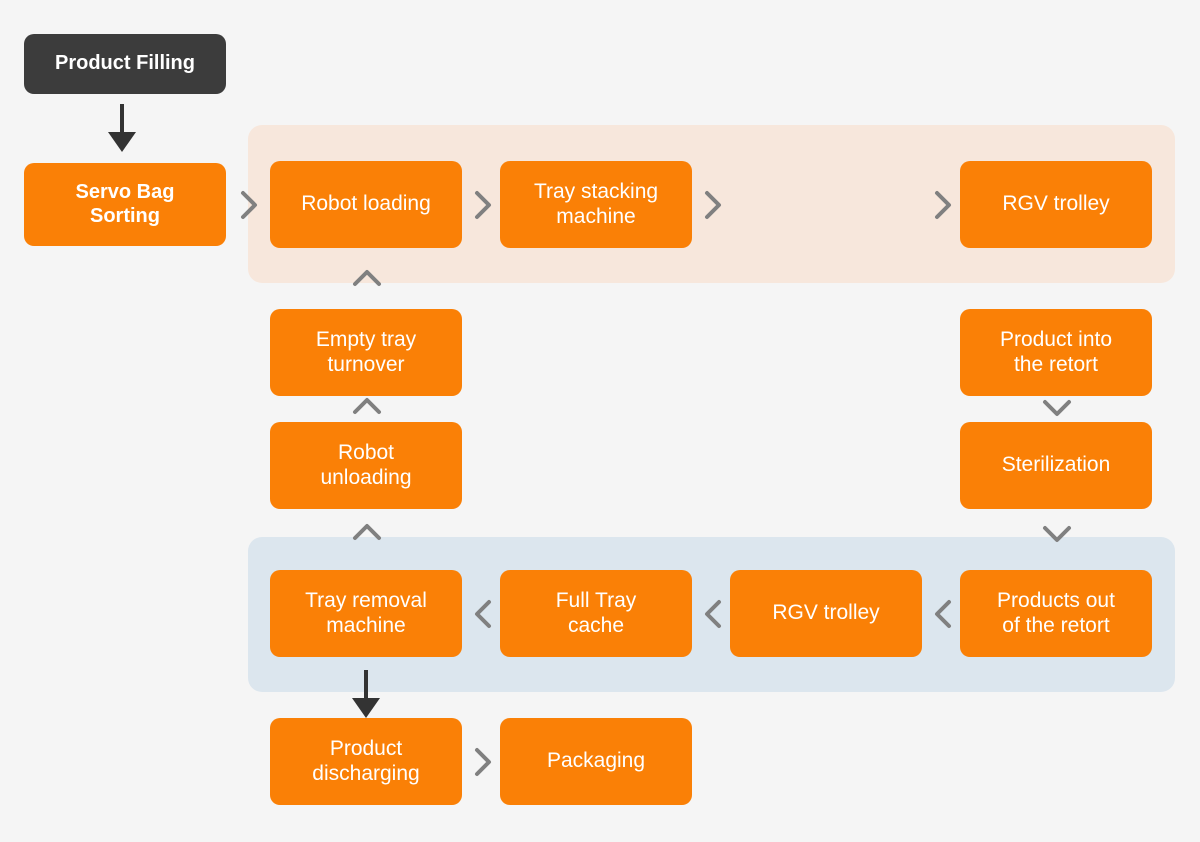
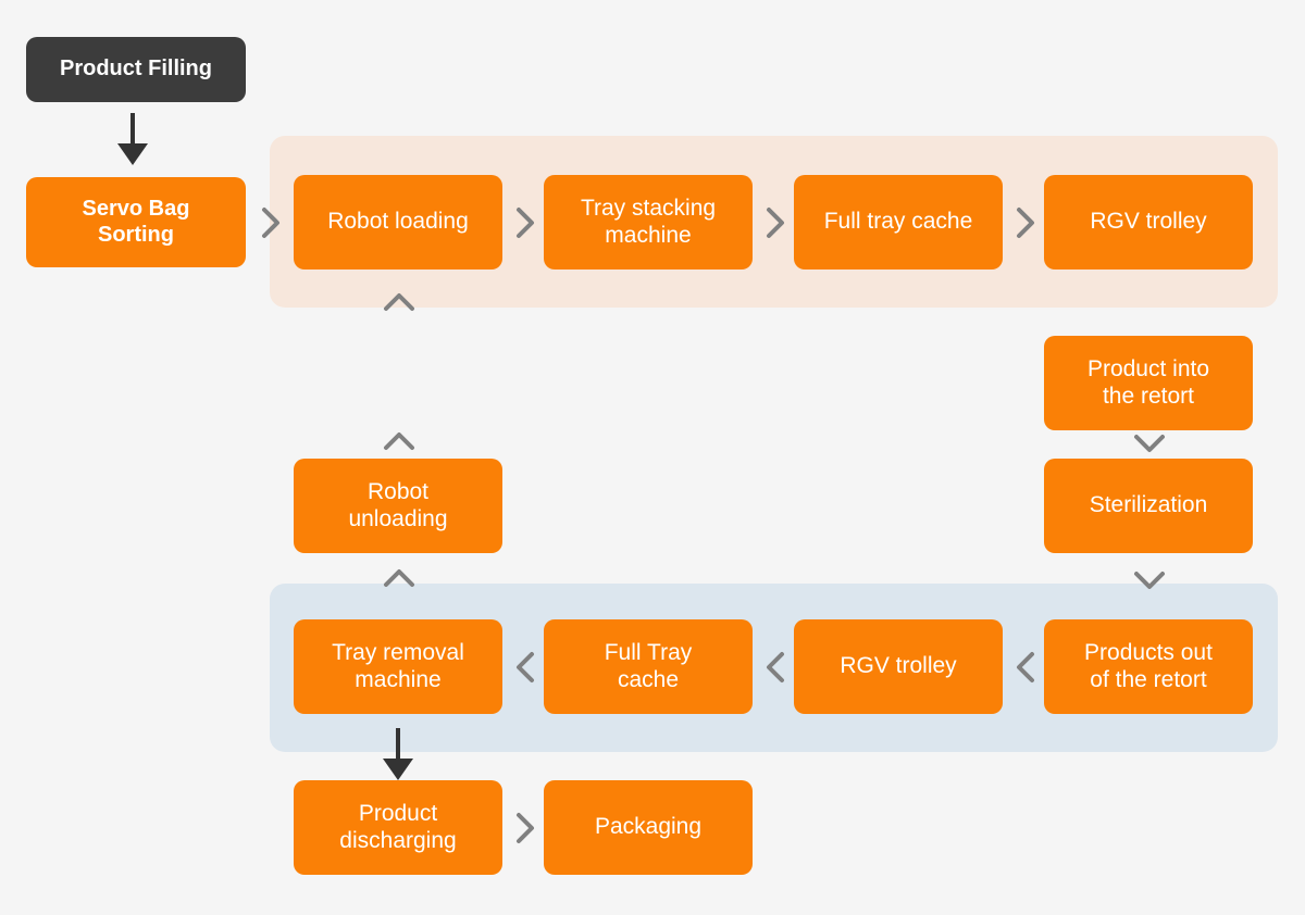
  Product Filling
  Servo Bag
  Sorting
  Robot loading
  Tray stacking
  machine
+ Full tray cache
  RGV trolley
- Empty tray
- turnover
  Robot
  unloading
  Product into
  the retort
  Sterilization
  Products out
  of the retort
  RGV trolley
  Full Tray
  cache
  Tray removal
  machine
  Product
  discharging
  Packaging
